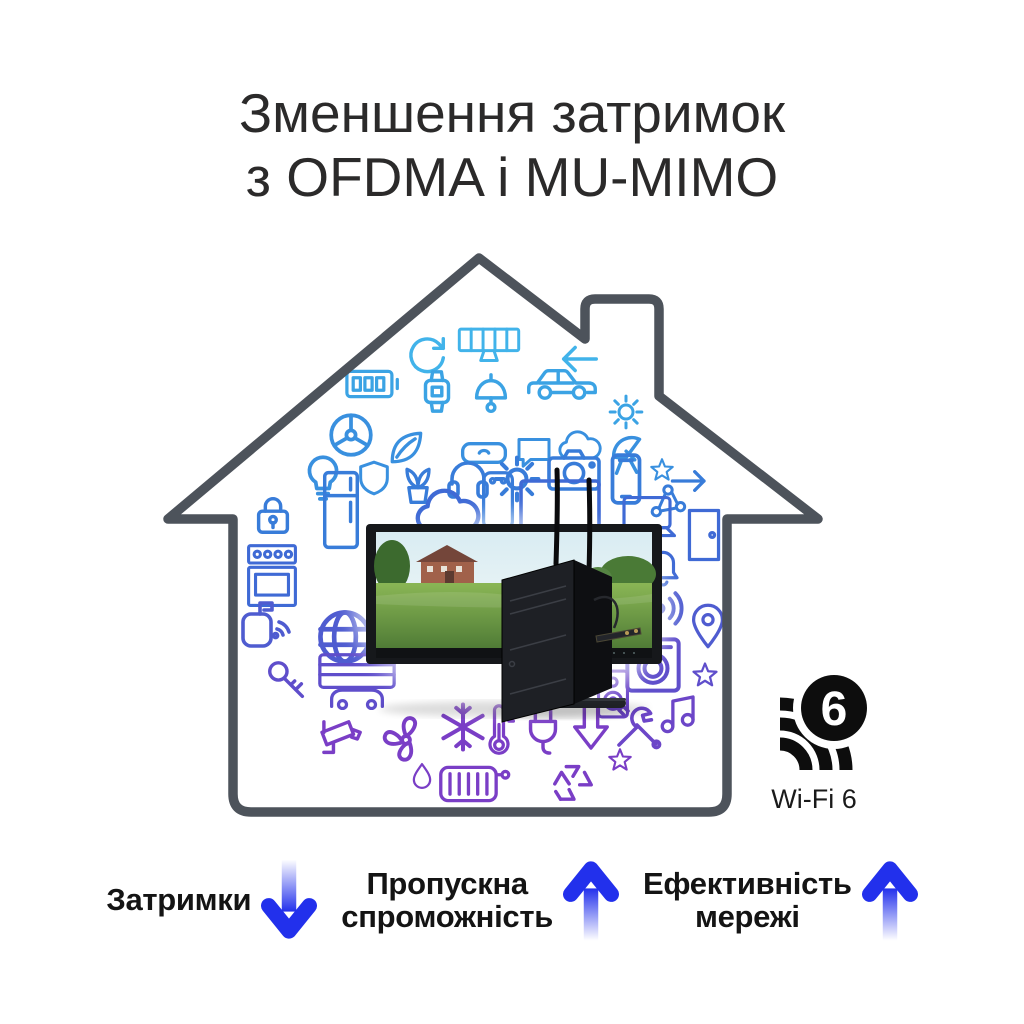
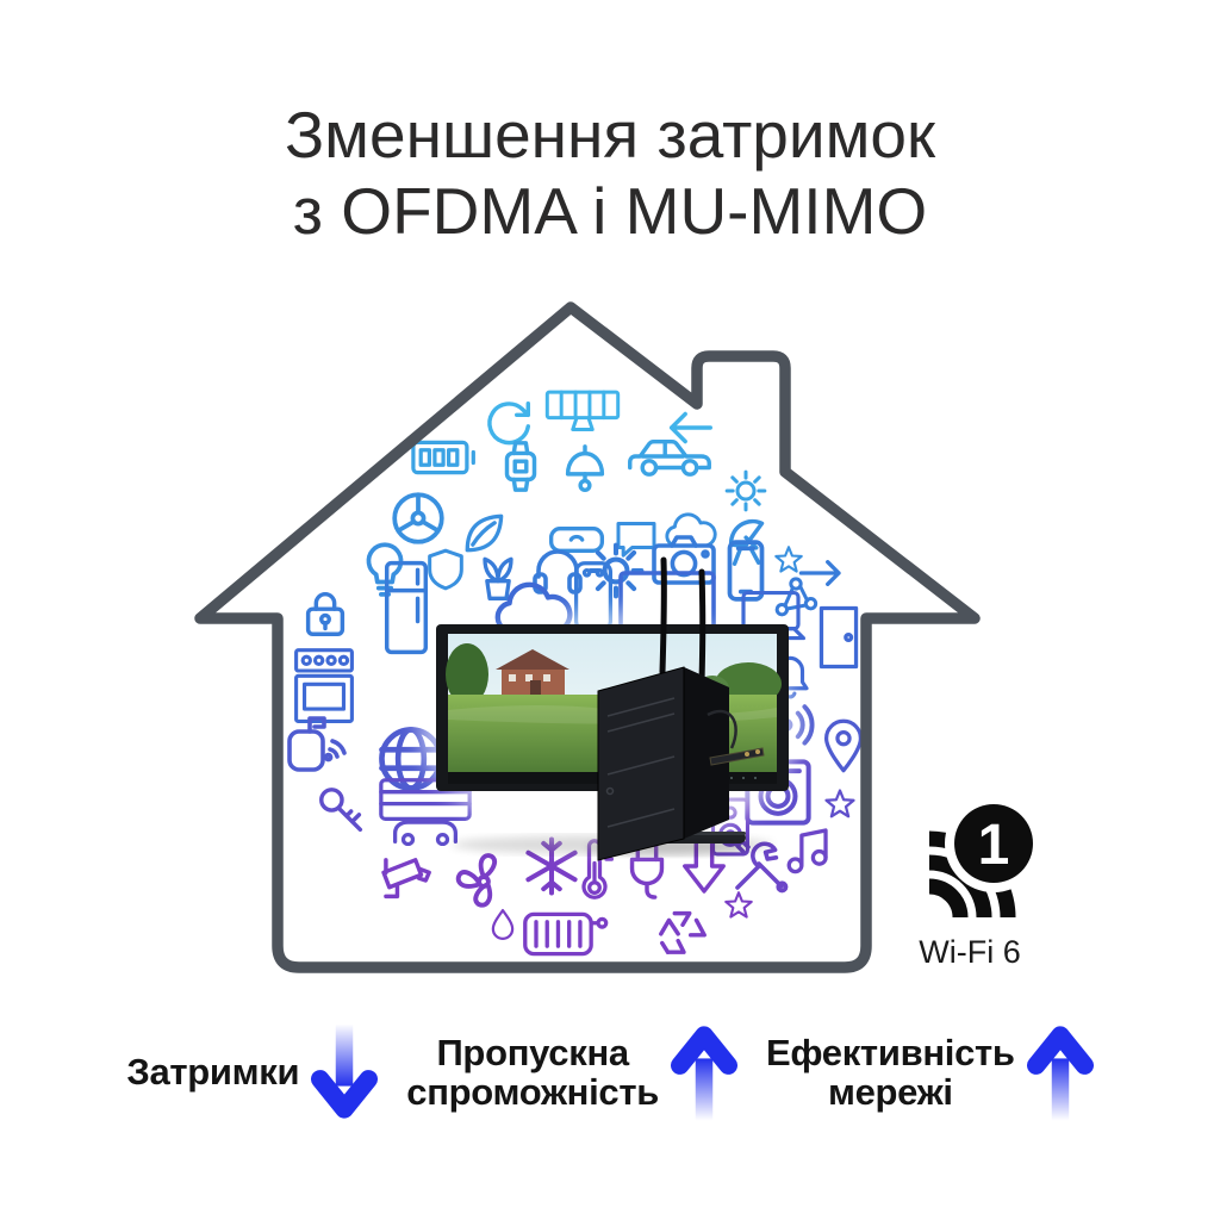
  Зменшення затримок
  з OFDMA і MU-MIMO
- 6
+ 1
  Wi-Fi 6
  Затримки
  Пропускна
  спроможність
  Ефективність
  мережі
